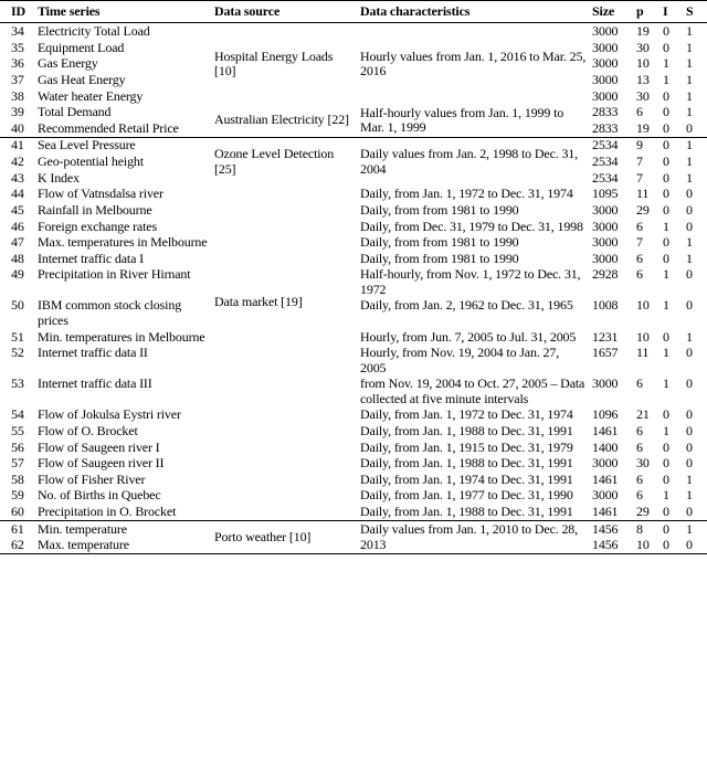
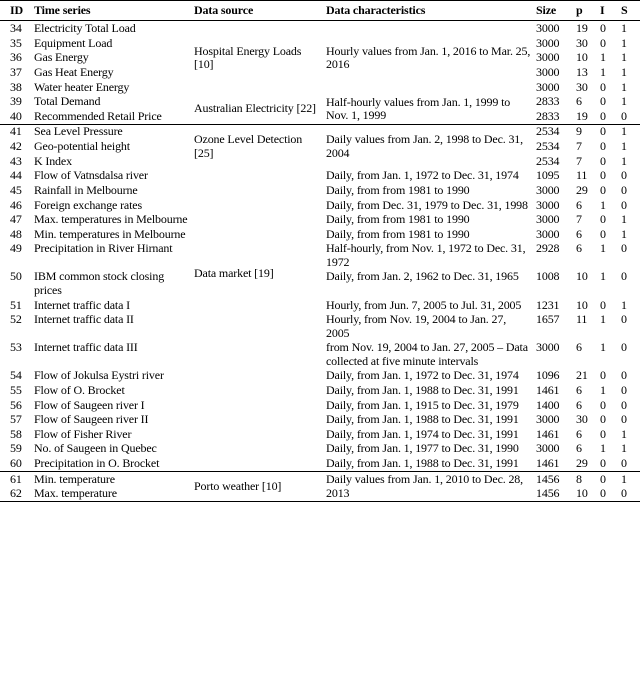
  ID	Time series	Data source	Data characteristics	Size	p	I	S
  34	Electricity Total Load	Hospital Energy Loads [10]	Hourly values from Jan. 1, 2016 to Mar. 25, 2016	3000	19	0	1
  35	Equipment Load	3000	30	0	1
  36	Gas Energy	3000	10	1	1
  37	Gas Heat Energy	3000	13	1	1
  38	Water heater Energy	3000	30	0	1
- 39	Total Demand	Australian Electricity [22]	Half-hourly values from Jan. 1, 1999 to Mar. 1, 1999	2833	6	0	1
+ 39	Total Demand	Australian Electricity [22]	Half-hourly values from Jan. 1, 1999 to Nov. 1, 1999	2833	6	0	1
  40	Recommended Retail Price	2833	19	0	0
  41	Sea Level Pressure	Ozone Level Detection [25]	Daily values from Jan. 2, 1998 to Dec. 31, 2004	2534	9	0	1
  42	Geo-potential height	2534	7	0	1
  43	K Index	2534	7	0	1
  44	Flow of Vatnsdalsa river	Data market [19]	Daily, from Jan. 1, 1972 to Dec. 31, 1974	1095	11	0	0
  45	Rainfall in Melbourne	Daily, from from 1981 to 1990	3000	29	0	0
  46	Foreign exchange rates	Daily, from Dec. 31, 1979 to Dec. 31, 1998	3000	6	1	0
  47	Max. temperatures in Melbourne	Daily, from from 1981 to 1990	3000	7	0	1
- 48	Internet traffic data I	Daily, from from 1981 to 1990	3000	6	0	1
+ 48	Min. temperatures in Melbourne	Daily, from from 1981 to 1990	3000	6	0	1
  49	Precipitation in River Hirnant	Half-hourly, from Nov. 1, 1972 to Dec. 31, 1972	2928	6	1	0
  50	IBM common stock closing prices	Daily, from Jan. 2, 1962 to Dec. 31, 1965	1008	10	1	0
- 51	Min. temperatures in Melbourne	Hourly, from Jun. 7, 2005 to Jul. 31, 2005	1231	10	0	1
+ 51	Internet traffic data I	Hourly, from Jun. 7, 2005 to Jul. 31, 2005	1231	10	0	1
  52	Internet traffic data II	Hourly, from Nov. 19, 2004 to Jan. 27, 2005	1657	11	1	0
- 53	Internet traffic data III	from Nov. 19, 2004 to Oct. 27, 2005 – Data collected at five minute intervals	3000	6	1	0
+ 53	Internet traffic data III	from Nov. 19, 2004 to Jan. 27, 2005 – Data collected at five minute intervals	3000	6	1	0
  54	Flow of Jokulsa Eystri river	Daily, from Jan. 1, 1972 to Dec. 31, 1974	1096	21	0	0
  55	Flow of O. Brocket	Daily, from Jan. 1, 1988 to Dec. 31, 1991	1461	6	1	0
  56	Flow of Saugeen river I	Daily, from Jan. 1, 1915 to Dec. 31, 1979	1400	6	0	0
  57	Flow of Saugeen river II	Daily, from Jan. 1, 1988 to Dec. 31, 1991	3000	30	0	0
  58	Flow of Fisher River	Daily, from Jan. 1, 1974 to Dec. 31, 1991	1461	6	0	1
- 59	No. of Births in Quebec	Daily, from Jan. 1, 1977 to Dec. 31, 1990	3000	6	1	1
+ 59	No. of Saugeen in Quebec	Daily, from Jan. 1, 1977 to Dec. 31, 1990	3000	6	1	1
  60	Precipitation in O. Brocket	Daily, from Jan. 1, 1988 to Dec. 31, 1991	1461	29	0	0
  61	Min. temperature	Porto weather [10]	Daily values from Jan. 1, 2010 to Dec. 28, 2013	1456	8	0	1
  62	Max. temperature	1456	10	0	0
